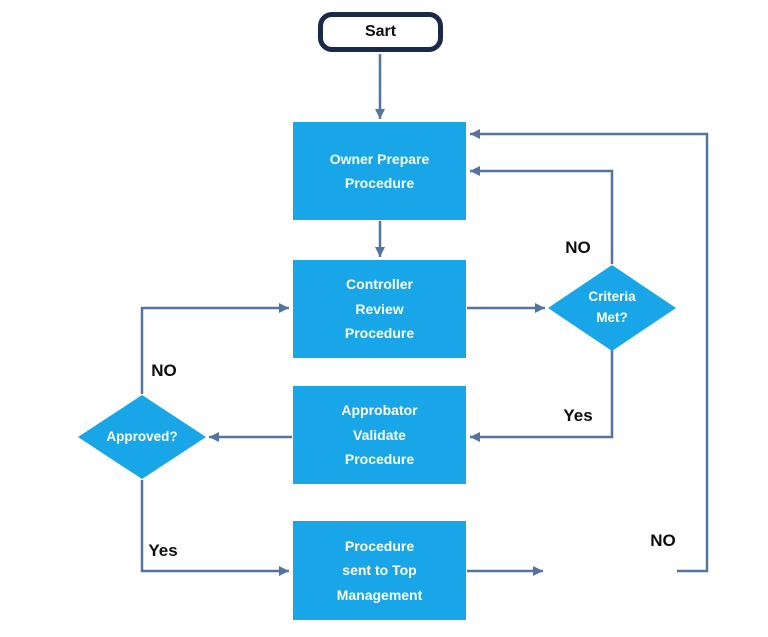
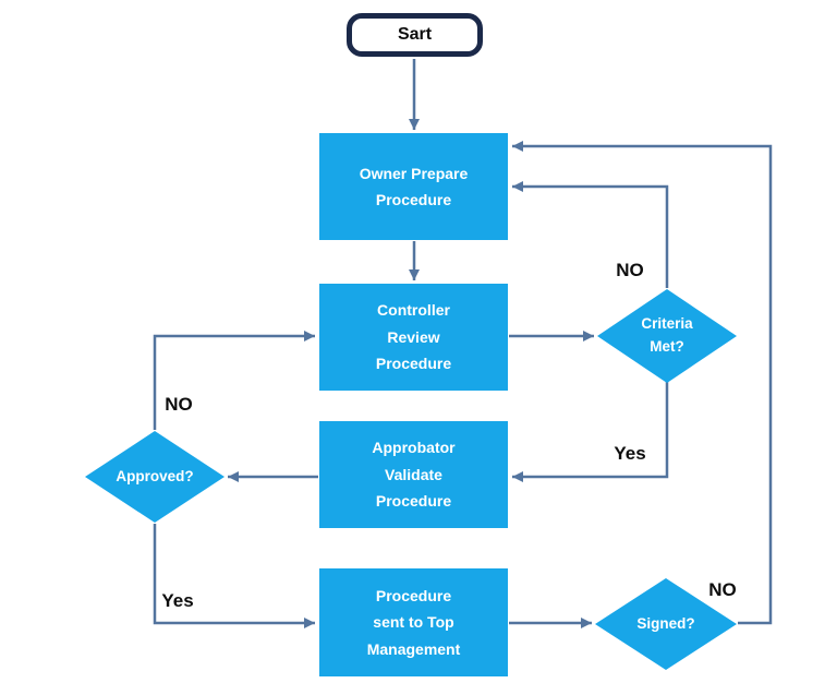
  Sart
  Owner Prepare
  Procedure
  Controller
  Review
  Procedure
  Criteria
  Met?
  Approbator
  Validate
  Procedure
  Approved?
  Procedure
  sent to Top
  Management
+ Signed?
  NO
  Yes
  NO
  Yes
  NO
